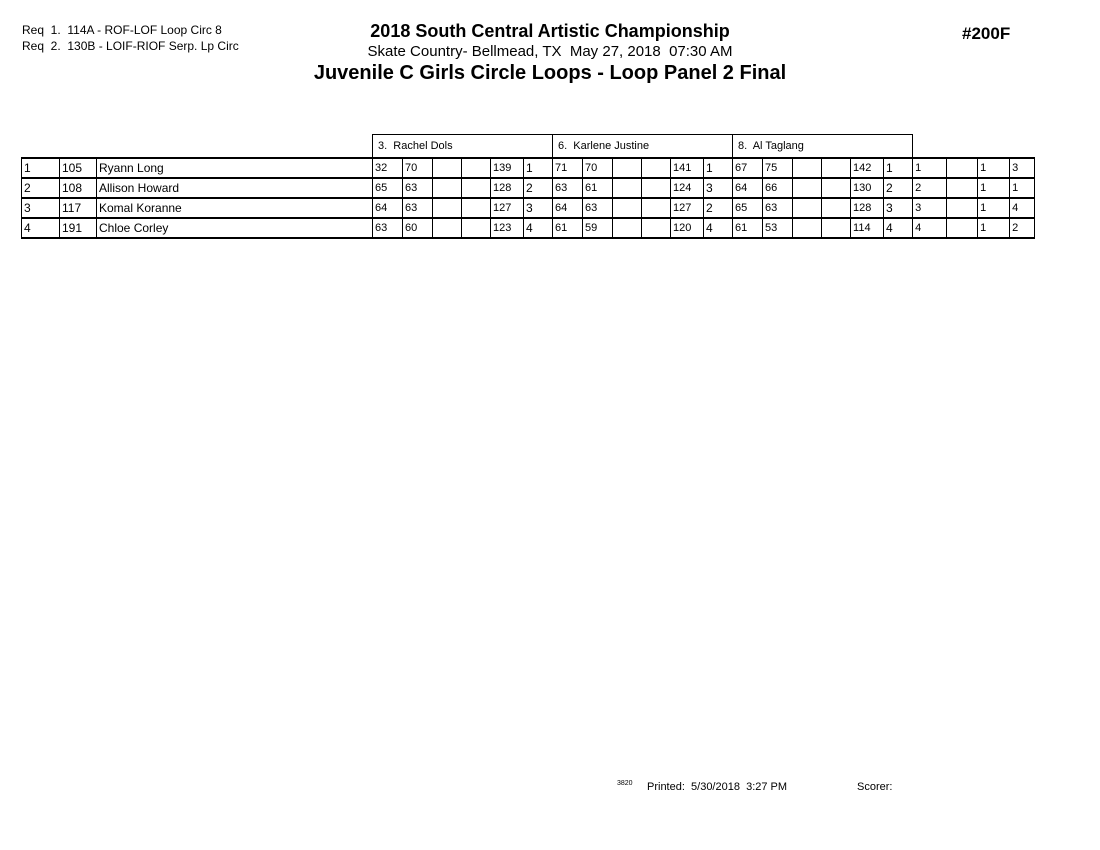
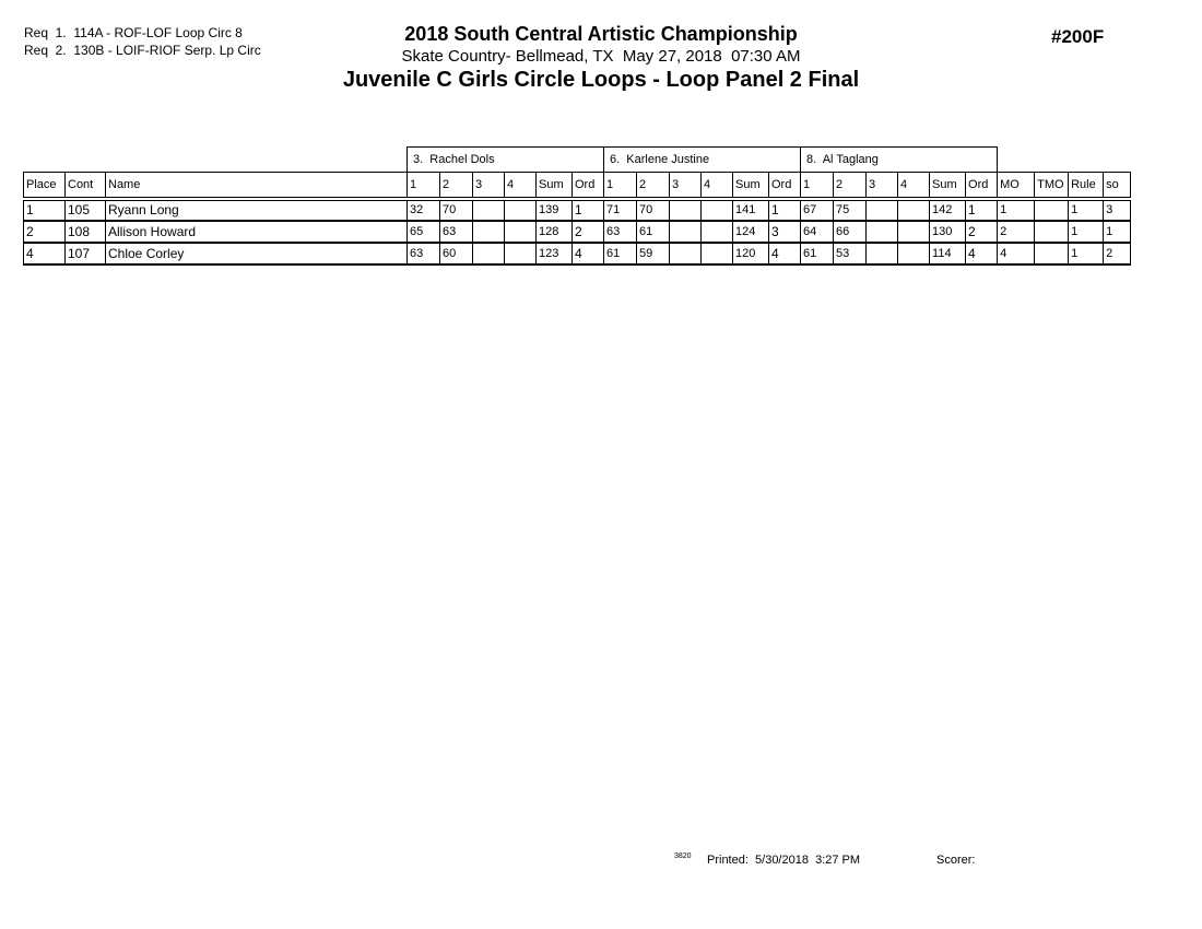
  Req 1. 114A - ROF-LOF Loop Circ 8
  Req 2. 130B - LOIF-RIOF Serp. Lp Circ
  2018 South Central Artistic Championship
  Skate Country- Bellmead, TX May 27, 2018 07:30 AM
  Juvenile C Girls Circle Loops - Loop Panel 2 Final
  #200F
  	3. Rachel Dols	6. Karlene Justine	8. Al Taglang
+ Place	Cont	Name	1	2	3	4	Sum	Ord	1	2	3	4	Sum	Ord	1	2	3	4	Sum	Ord	MO	TMO	Rule	so
  1	105	Ryann Long	32	70			139	1	71	70			141	1	67	75			142	1	1		1	3
  2	108	Allison Howard	65	63			128	2	63	61			124	3	64	66			130	2	2		1	1
- 3	117	Komal Koranne	64	63			127	3	64	63			127	2	65	63			128	3	3		1	4
- 4	191	Chloe Corley	63	60			123	4	61	59			120	4	61	53			114	4	4		1	2
+ 4	107	Chloe Corley	63	60			123	4	61	59			120	4	61	53			114	4	4		1	2
  Printed: 5/30/2018 3:27 PM
  Scorer:
